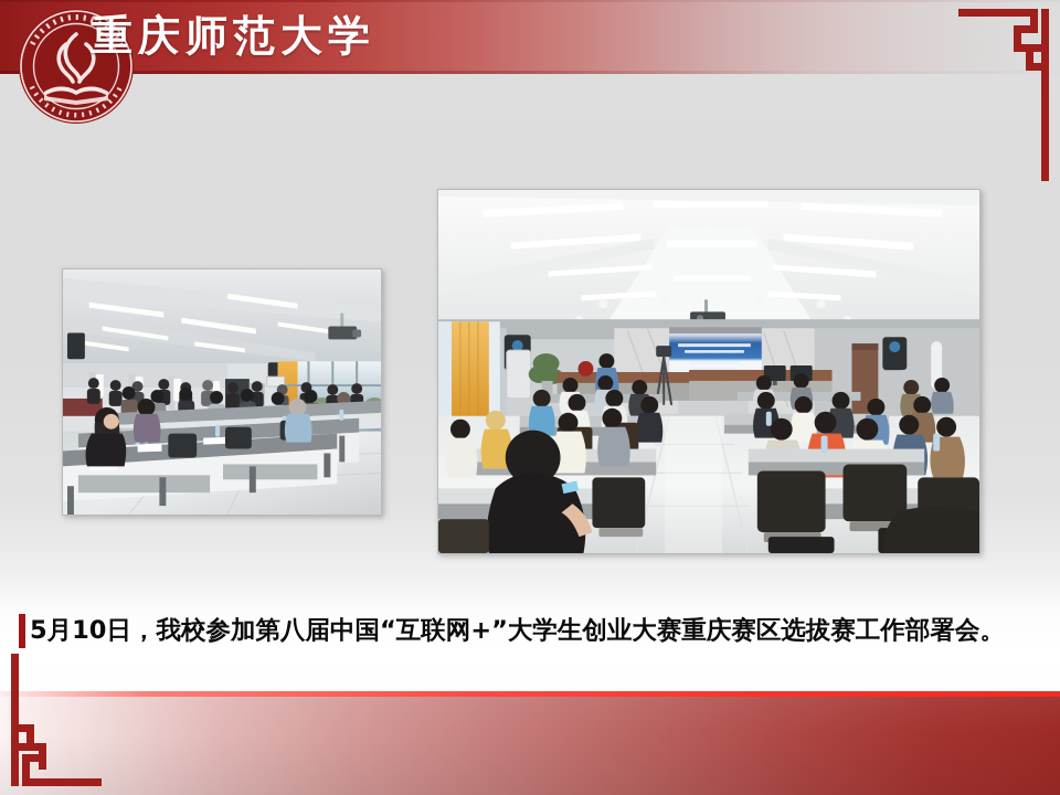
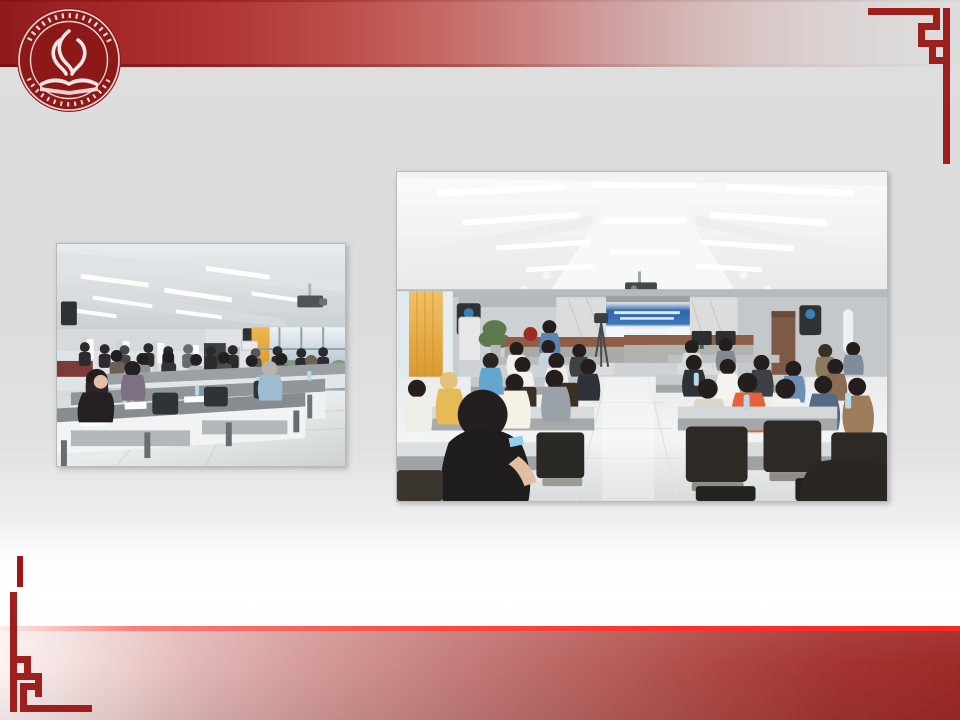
- 重庆师范大学
- 5月10日，我校参加第八届中国“互联网+”大学生创业大赛重庆赛区选拔赛工作部署会。
